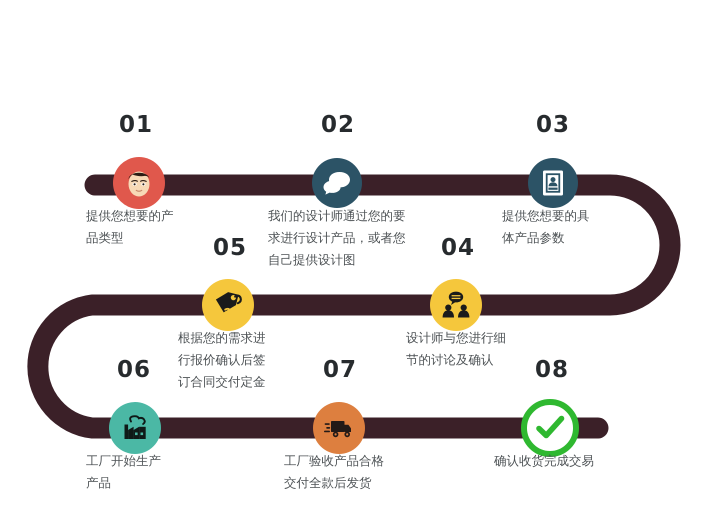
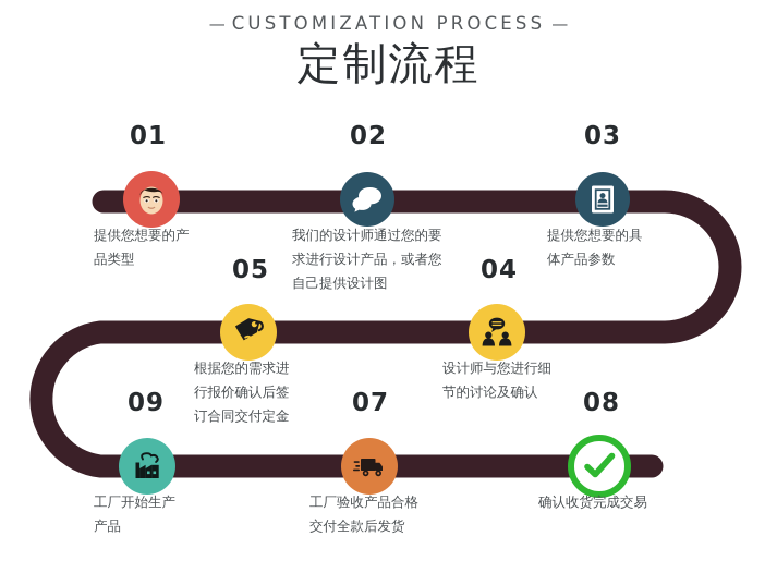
+ — CUSTOMIZATION PROCESS —
+ 定制流程
  01
  提供您想要的产
  品类型
  02
  我们的设计师通过您的要
  求进行设计产品，或者您
  自己提供设计图
  03
  提供您想要的具
  体产品参数
  04
  设计师与您进行细
  节的讨论及确认
  05
  根据您的需求进
  行报价确认后签
  订合同交付定金
- 06
+ 09
  工厂开始生产
  产品
  07
  工厂验收产品合格
  交付全款后发货
  08
  确认收货完成交易
